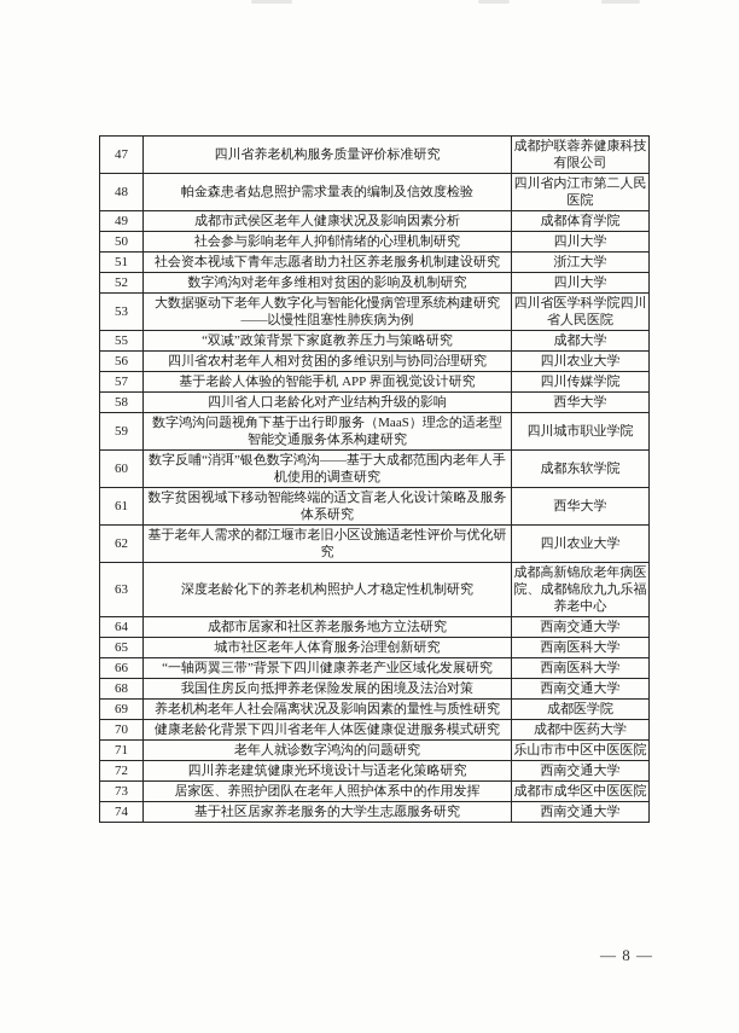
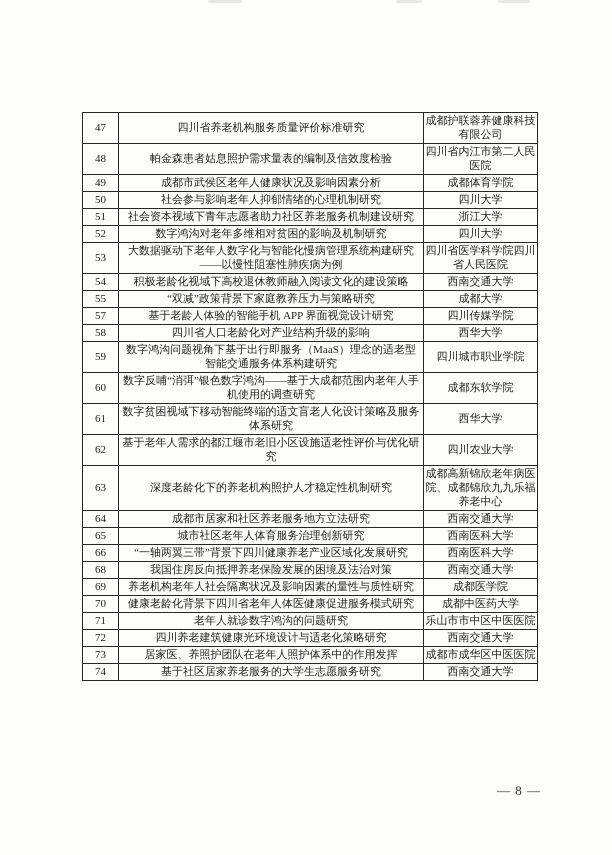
  47	四川省养老机构服务质量评价标准研究	成都护联蓉养健康科技有限公司
  48	帕金森患者姑息照护需求量表的编制及信效度检验	四川省内江市第二人民医院
  49	成都市武侯区老年人健康状况及影响因素分析	成都体育学院
  50	社会参与影响老年人抑郁情绪的心理机制研究	四川大学
  51	社会资本视域下青年志愿者助力社区养老服务机制建设研究	浙江大学
  52	数字鸿沟对老年多维相对贫困的影响及机制研究	四川大学
  53	大数据驱动下老年人数字化与智能化慢病管理系统构建研究——以慢性阻塞性肺疾病为例	四川省医学科学院四川省人民医院
+ 54	积极老龄化视域下高校退休教师融入阅读文化的建设策略	西南交通大学
  55	“双减”政策背景下家庭教养压力与策略研究	成都大学
- 56	四川省农村老年人相对贫困的多维识别与协同治理研究	四川农业大学
  57	基于老龄人体验的智能手机 APP 界面视觉设计研究	四川传媒学院
  58	四川省人口老龄化对产业结构升级的影响	西华大学
  59	数字鸿沟问题视角下基于出行即服务（MaaS）理念的适老型智能交通服务体系构建研究	四川城市职业学院
  60	数字反哺“消弭”银色数字鸿沟——基于大成都范围内老年人手机使用的调查研究	成都东软学院
  61	数字贫困视域下移动智能终端的适文盲老人化设计策略及服务体系研究	西华大学
  62	基于老年人需求的都江堰市老旧小区设施适老性评价与优化研究	四川农业大学
  63	深度老龄化下的养老机构照护人才稳定性机制研究	成都高新锦欣老年病医院、成都锦欣九九乐福养老中心
  64	成都市居家和社区养老服务地方立法研究	西南交通大学
  65	城市社区老年人体育服务治理创新研究	西南医科大学
  66	“一轴两翼三带”背景下四川健康养老产业区域化发展研究	西南医科大学
  68	我国住房反向抵押养老保险发展的困境及法治对策	西南交通大学
  69	养老机构老年人社会隔离状况及影响因素的量性与质性研究	成都医学院
  70	健康老龄化背景下四川省老年人体医健康促进服务模式研究	成都中医药大学
  71	老年人就诊数字鸿沟的问题研究	乐山市市中区中医医院
  72	四川养老建筑健康光环境设计与适老化策略研究	西南交通大学
  73	居家医、养照护团队在老年人照护体系中的作用发挥	成都市成华区中医医院
  74	基于社区居家养老服务的大学生志愿服务研究	西南交通大学
  — 8 —
